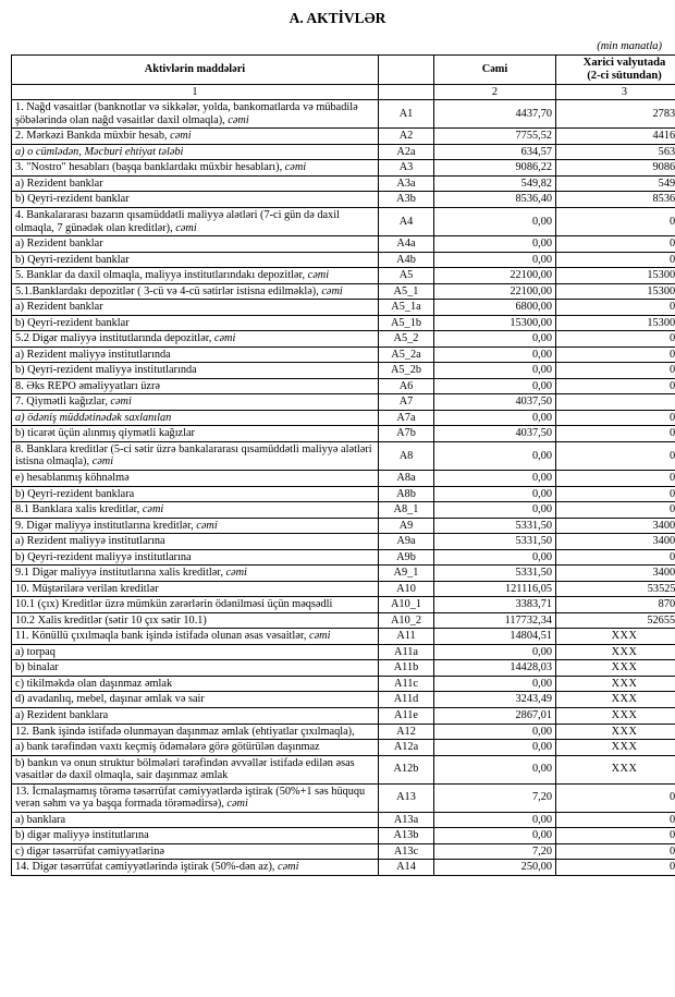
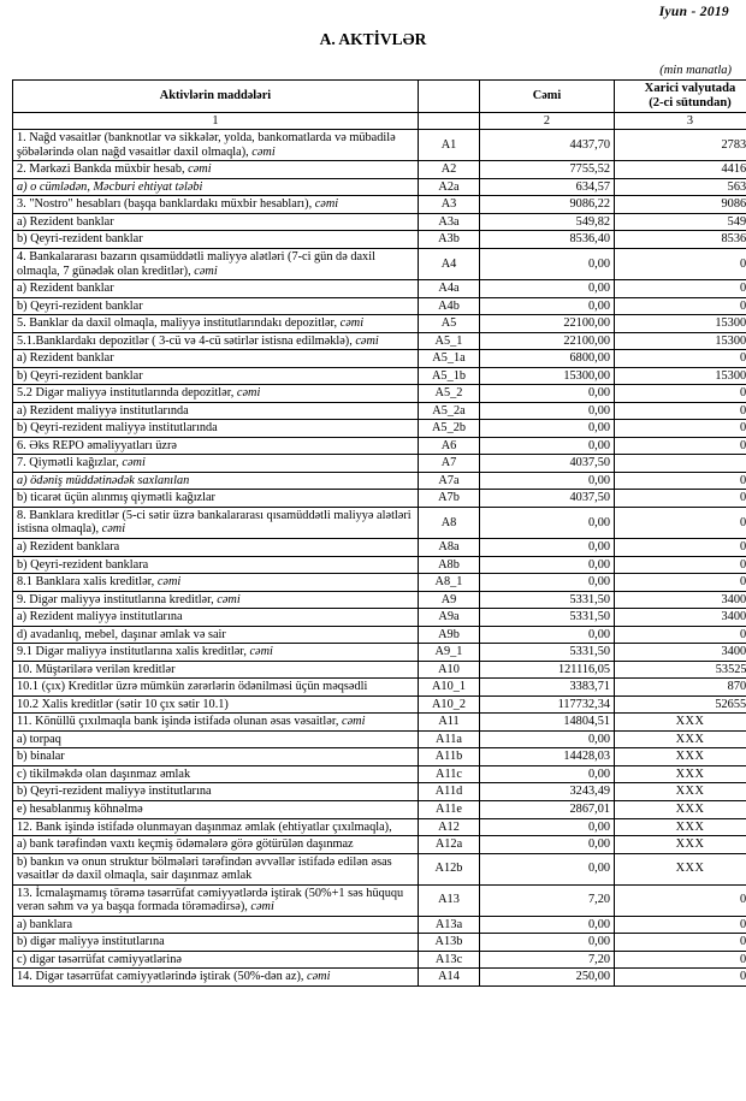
+ Iyun - 2019
  A. AKTİVLƏR
  (min manatla)
  Aktivlərin maddələri		Cəmi	Xarici valyutada (2-ci sütundan)
  1		2	3
  1. Nağd vəsaitlər (banknotlar və sikkələr, yolda, bankomatlarda və mübadilə şöbələrində olan nağd vəsaitlər daxil olmaqla), cəmi	A1	4437,70	2783
  2. Mərkəzi Bankda müxbir hesab, cəmi	A2	7755,52	4416
  a) o cümlədən, Məcburi ehtiyat tələbi	A2a	634,57	563
  3. "Nostro" hesabları (başqa banklardakı müxbir hesabları), cəmi	A3	9086,22	9086
  a) Rezident banklar	A3a	549,82	549
  b) Qeyri-rezident banklar	A3b	8536,40	8536
  4. Bankalararası bazarın qısamüddətli maliyyə alətləri (7-ci gün də daxil olmaqla, 7 günədək olan kreditlər), cəmi	A4	0,00	0
  a) Rezident banklar	A4a	0,00	0
  b) Qeyri-rezident banklar	A4b	0,00	0
  5. Banklar da daxil olmaqla, maliyyə institutlarındakı depozitlər, cəmi	A5	22100,00	15300
  5.1.Banklardakı depozitlər ( 3-cü və 4-cü sətirlər istisna edilməklə), cəmi	A5_1	22100,00	15300
  a) Rezident banklar	A5_1a	6800,00	0
  b) Qeyri-rezident banklar	A5_1b	15300,00	15300
  5.2 Digər maliyyə institutlarında depozitlər, cəmi	A5_2	0,00	0
  a) Rezident maliyyə institutlarında	A5_2a	0,00	0
  b) Qeyri-rezident maliyyə institutlarında	A5_2b	0,00	0
- 8. Əks REPO əməliyyatları üzrə	A6	0,00	0
+ 6. Əks REPO əməliyyatları üzrə	A6	0,00	0
  7. Qiymətli kağızlar, cəmi	A7	4037,50
  a) ödəniş müddətinədək saxlanılan	A7a	0,00	0
  b) ticarət üçün alınmış qiymətli kağızlar	A7b	4037,50	0
  8. Banklara kreditlər (5-ci sətir üzrə bankalararası qısamüddətli maliyyə alətləri istisna olmaqla), cəmi	A8	0,00	0
- e) hesablanmış köhnəlmə	A8a	0,00	0
+ a) Rezident banklara	A8a	0,00	0
  b) Qeyri-rezident banklara	A8b	0,00	0
  8.1 Banklara xalis kreditlər, cəmi	A8_1	0,00	0
  9. Digər maliyyə institutlarına kreditlər, cəmi	A9	5331,50	3400
  a) Rezident maliyyə institutlarına	A9a	5331,50	3400
- b) Qeyri-rezident maliyyə institutlarına	A9b	0,00	0
+ d) avadanlıq, mebel, daşınar əmlak və sair	A9b	0,00	0
  9.1 Digər maliyyə institutlarına xalis kreditlər, cəmi	A9_1	5331,50	3400
  10. Müştərilərə verilən kreditlər	A10	121116,05	53525
  10.1 (çıx) Kreditlər üzrə mümkün zərərlərin ödənilməsi üçün məqsədli	A10_1	3383,71	870
  10.2 Xalis kreditlər (sətir 10 çıx sətir 10.1)	A10_2	117732,34	52655
  11. Könüllü çıxılmaqla bank işində istifadə olunan əsas vəsaitlər, cəmi	A11	14804,51	XXX
  a) torpaq	A11a	0,00	XXX
  b) binalar	A11b	14428,03	XXX
  c) tikilməkdə olan daşınmaz əmlak	A11c	0,00	XXX
- d) avadanlıq, mebel, daşınar əmlak və sair	A11d	3243,49	XXX
+ b) Qeyri-rezident maliyyə institutlarına	A11d	3243,49	XXX
- a) Rezident banklara	A11e	2867,01	XXX
+ e) hesablanmış köhnəlmə	A11e	2867,01	XXX
  12. Bank işində istifadə olunmayan daşınmaz əmlak (ehtiyatlar çıxılmaqla),	A12	0,00	XXX
  a) bank tərəfindən vaxtı keçmiş ödəmələrə görə götürülən daşınmaz	A12a	0,00	XXX
  b) bankın və onun struktur bölmələri tərəfindən əvvəllər istifadə edilən əsas vəsaitlər də daxil olmaqla, sair daşınmaz əmlak	A12b	0,00	XXX
  13. İcmalaşmamış törəmə təsərrüfat cəmiyyətlərdə iştirak (50%+1 səs hüququ verən səhm və ya başqa formada törəmədirsə), cəmi	A13	7,20	0
  a) banklara	A13a	0,00	0
  b) digər maliyyə institutlarına	A13b	0,00	0
  c) digər təsərrüfat cəmiyyətlərinə	A13c	7,20	0
  14. Digər təsərrüfat cəmiyyətlərində iştirak (50%-dən az), cəmi	A14	250,00	0
